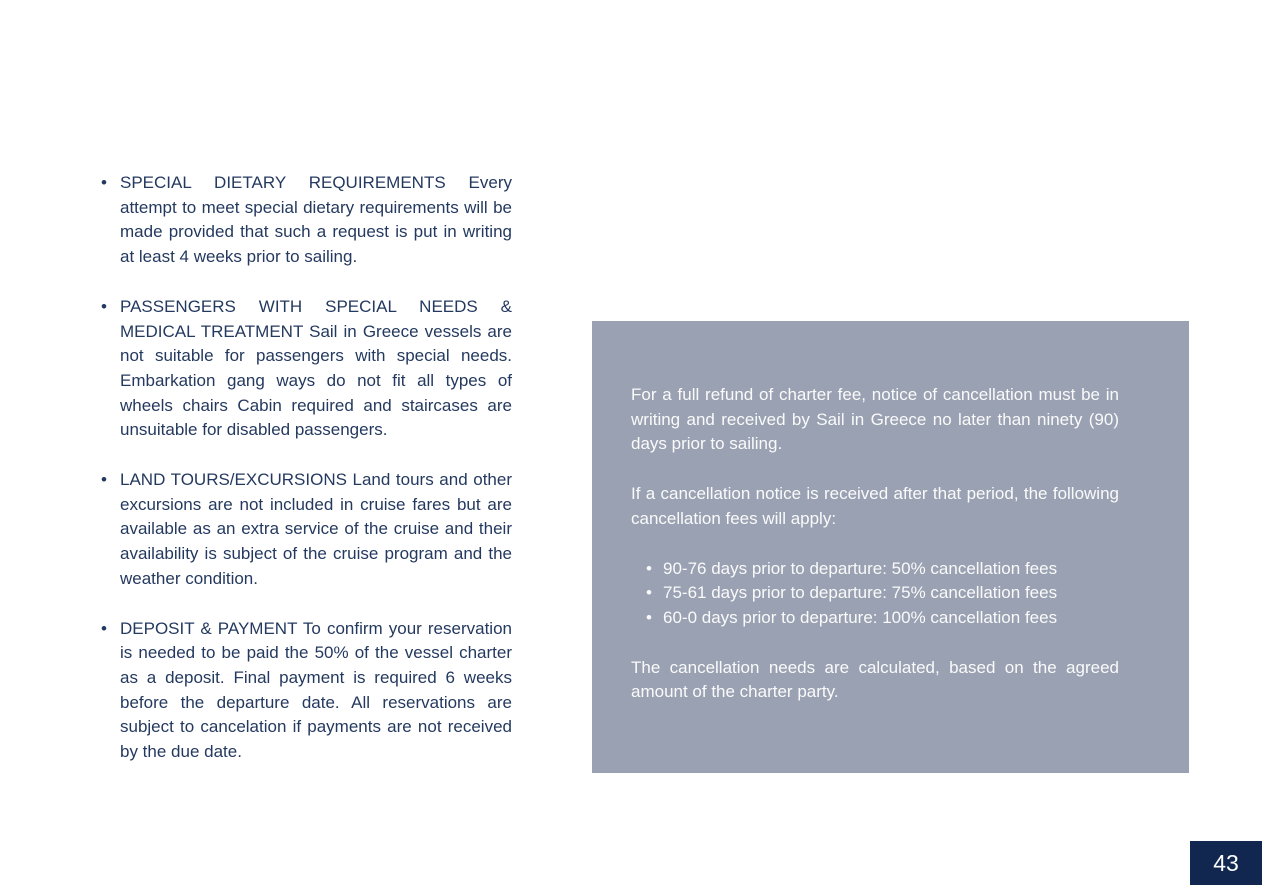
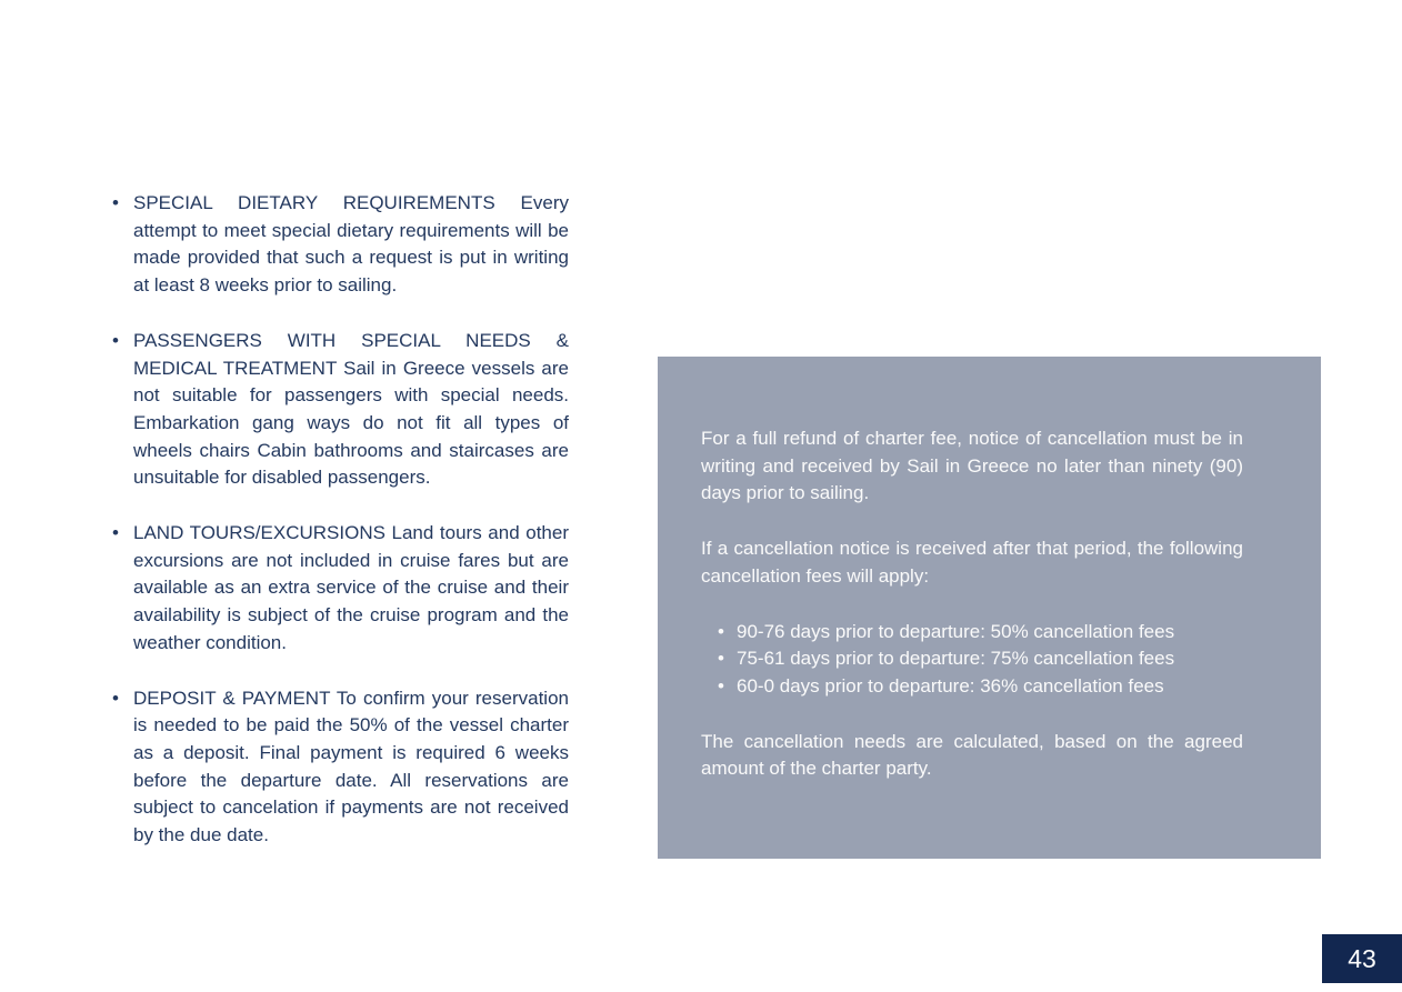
  •
- SPECIAL DIETARY REQUIREMENTS Every attempt to meet special dietary requirements will be made provided that such a request is put in writing at least 4 weeks prior to sailing.
+ SPECIAL DIETARY REQUIREMENTS Every attempt to meet special dietary requirements will be made provided that such a request is put in writing at least 8 weeks prior to sailing.
  •
- PASSENGERS WITH SPECIAL NEEDS & MEDICAL TREATMENT Sail in Greece vessels are not suitable for passengers with special needs. Embarkation gang ways do not fit all types of wheels chairs Cabin required and staircases are unsuitable for disabled passengers.
+ PASSENGERS WITH SPECIAL NEEDS & MEDICAL TREATMENT Sail in Greece vessels are not suitable for passengers with special needs. Embarkation gang ways do not fit all types of wheels chairs Cabin bathrooms and staircases are unsuitable for disabled passengers.
  •
  LAND TOURS/EXCURSIONS Land tours and other excursions are not included in cruise fares but are available as an extra service of the cruise and their availability is subject of the cruise program and the weather condition.
  •
  DEPOSIT & PAYMENT To confirm your reservation is needed to be paid the 50% of the vessel charter as a deposit. Final payment is required 6 weeks before the departure date. All reservations are subject to cancelation if payments are not received by the due date.
  For a full refund of charter fee, notice of cancellation must be in writing and received by Sail in Greece no later than ninety (90) days prior to sailing.
  If a cancellation notice is received after that period, the following cancellation fees will apply:
  •
  90-76 days prior to departure: 50% cancellation fees
  •
  75-61 days prior to departure: 75% cancellation fees
  •
- 60-0 days prior to departure: 100% cancellation fees
+ 60-0 days prior to departure: 36% cancellation fees
  The cancellation needs are calculated, based on the agreed amount of the charter party.
  43
